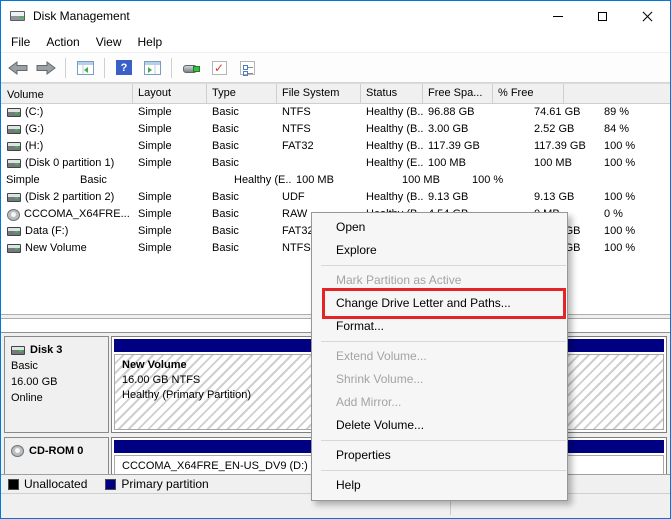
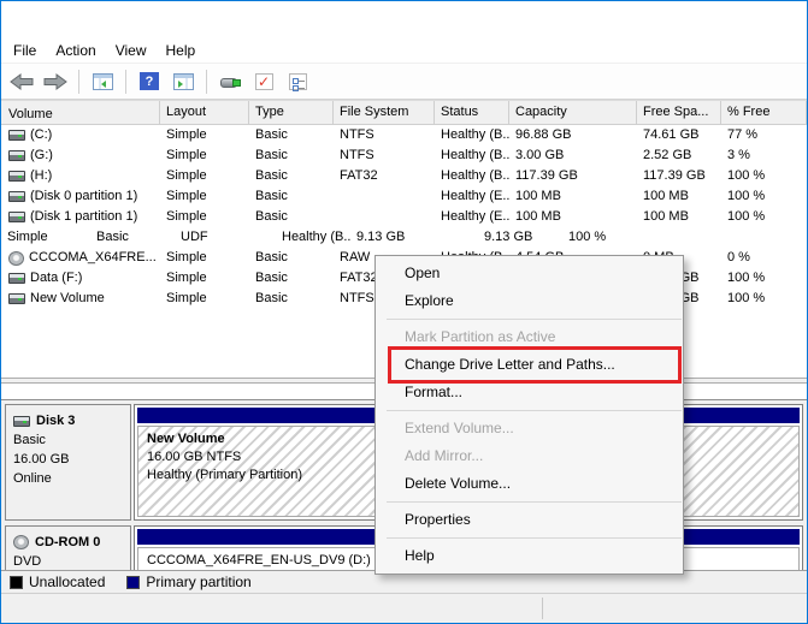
- Disk Management
  File
  Action
  View
  Help
  Volume
  Layout
  Type
  File System
  Status
+ Capacity
  Free Spa...
  % Free
  (C:)
  Simple
  Basic
  NTFS
  Healthy (B..
  96.88 GB
  74.61 GB
- 89 %
+ 77 %
  (G:)
  Simple
  Basic
  NTFS
  Healthy (B..
  3.00 GB
  2.52 GB
- 84 %
+ 3 %
  (H:)
  Simple
  Basic
  FAT32
  Healthy (B..
  117.39 GB
  117.39 GB
  100 %
  (Disk 0 partition 1)
  Simple
  Basic
  Healthy (E..
  100 MB
  100 MB
  100 %
+ (Disk 1 partition 1)
  Simple
  Basic
  Healthy (E..
  100 MB
  100 MB
  100 %
- (Disk 2 partition 2)
  Simple
  Basic
  UDF
  Healthy (B..
  9.13 GB
  9.13 GB
  100 %
  CCCOMA_X64FRE...
  Simple
  Basic
  RAW
  0 %
  Data (F:)
  Simple
  Basic
  FAT3
  100 %
  New Volume
  Simple
  Basic
  NTFS
  100 %
  Disk 3
  Basic
  16.00 GB
  Online
  New Volume
  16.00 GB NTFS
  Healthy (Primary Partition)
  CD-ROM 0
+ DVD
  CCCOMA_X64FRE_EN-US_DV9 (D:)
  Unallocated
  Primary partition
  Open
  Explore
  Mark Partition as Active
  Change Drive Letter and Paths...
  Format...
  Extend Volume...
- Shrink Volume...
  Add Mirror...
  Delete Volume...
  Properties
  Help
